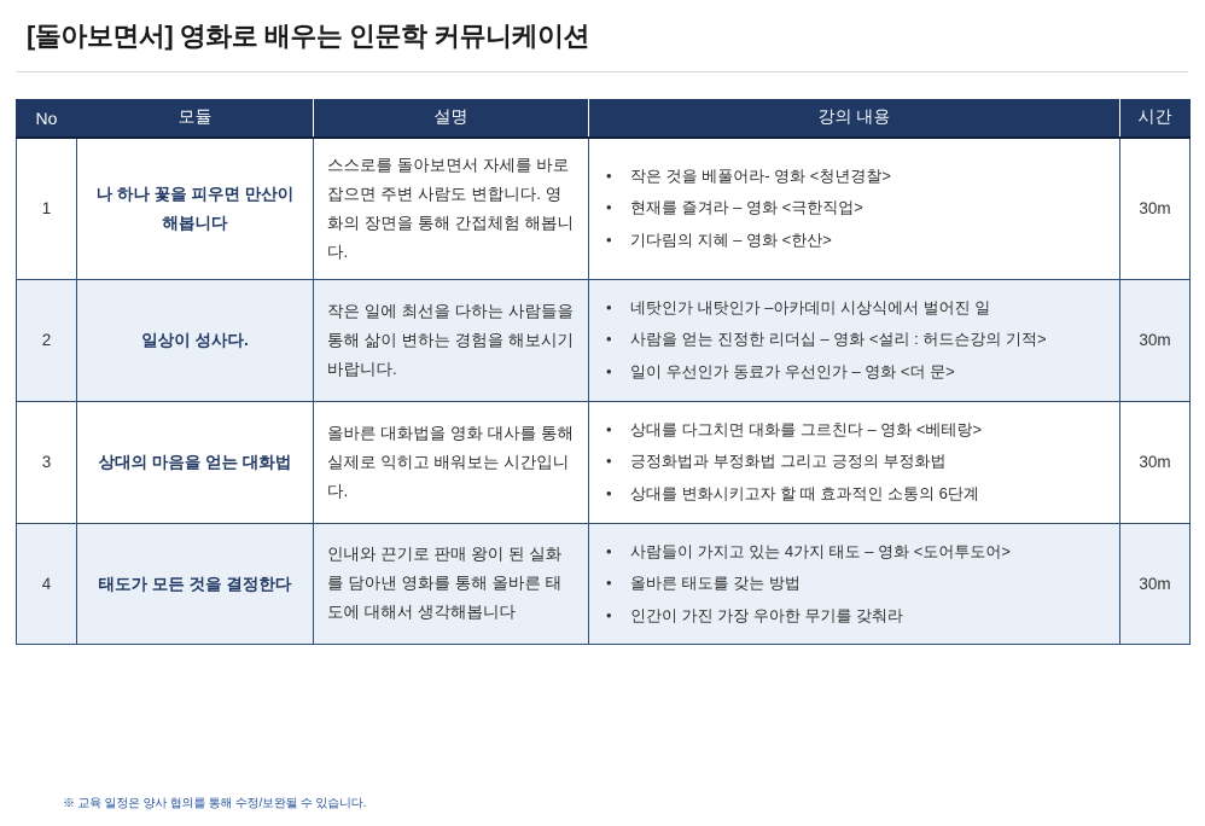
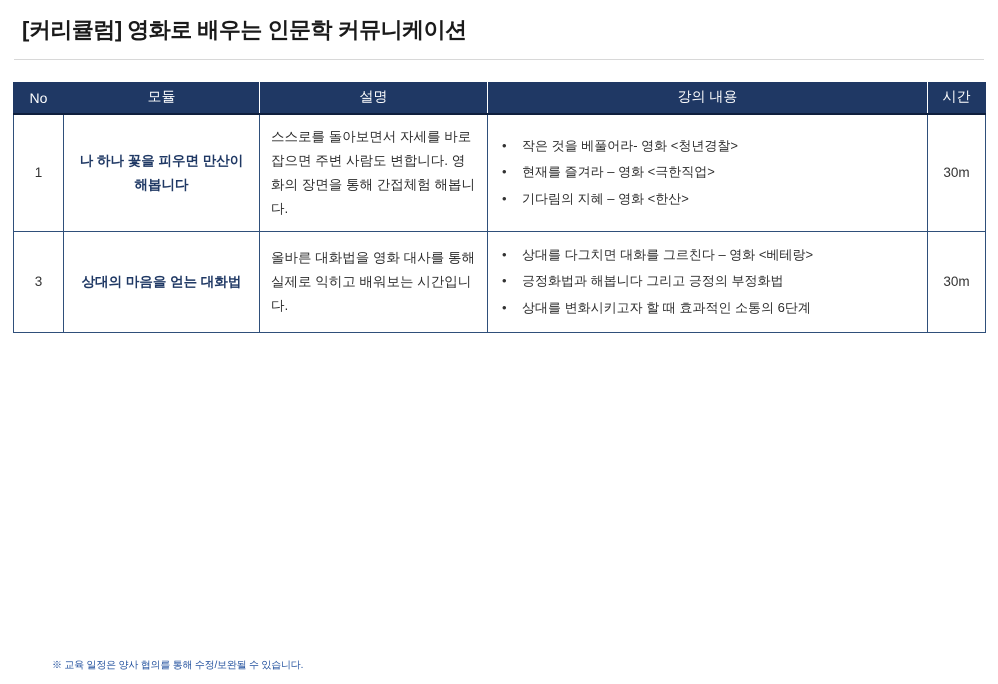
- [돌아보면서] 영화로 배우는 인문학 커뮤니케이션
+ [커리큘럼] 영화로 배우는 인문학 커뮤니케이션
  No	모듈	설명	강의 내용	시간
  1	나 하나 꽃을 피우면 만산이 해봅니다	스스로를 돌아보면서 자세를 바로잡으면 주변 사람도 변합니다. 영화의 장면을 통해 간접체험 해봅니다.	작은 것을 베풀어라- 영화 <청년경찰> 현재를 즐겨라 – 영화 <극한직업> 기다림의 지혜 – 영화 <한산>	30m
- 2	일상이 성사다.	작은 일에 최선을 다하는 사람들을 통해 삶이 변하는 경험을 해보시기 바랍니다.	네탓인가 내탓인가 –아카데미 시상식에서 벌어진 일 사람을 얻는 진정한 리더십 – 영화 <설리 : 허드슨강의 기적> 일이 우선인가 동료가 우선인가 – 영화 <더 문>	30m
- 3	상대의 마음을 얻는 대화법	올바른 대화법을 영화 대사를 통해 실제로 익히고 배워보는 시간입니다.	상대를 다그치면 대화를 그르친다 – 영화 <베테랑> 긍정화법과 부정화법 그리고 긍정의 부정화법 상대를 변화시키고자 할 때 효과적인 소통의 6단계	30m
+ 3	상대의 마음을 얻는 대화법	올바른 대화법을 영화 대사를 통해 실제로 익히고 배워보는 시간입니다.	상대를 다그치면 대화를 그르친다 – 영화 <베테랑> 긍정화법과 해봅니다 그리고 긍정의 부정화법 상대를 변화시키고자 할 때 효과적인 소통의 6단계	30m
- 4	태도가 모든 것을 결정한다	인내와 끈기로 판매 왕이 된 실화를 담아낸 영화를 통해 올바른 태도에 대해서 생각해봅니다	사람들이 가지고 있는 4가지 태도 – 영화 <도어투도어> 올바른 태도를 갖는 방법 인간이 가진 가장 우아한 무기를 갖춰라	30m
  ※ 교육 일정은 양사 협의를 통해 수정/보완될 수 있습니다.
